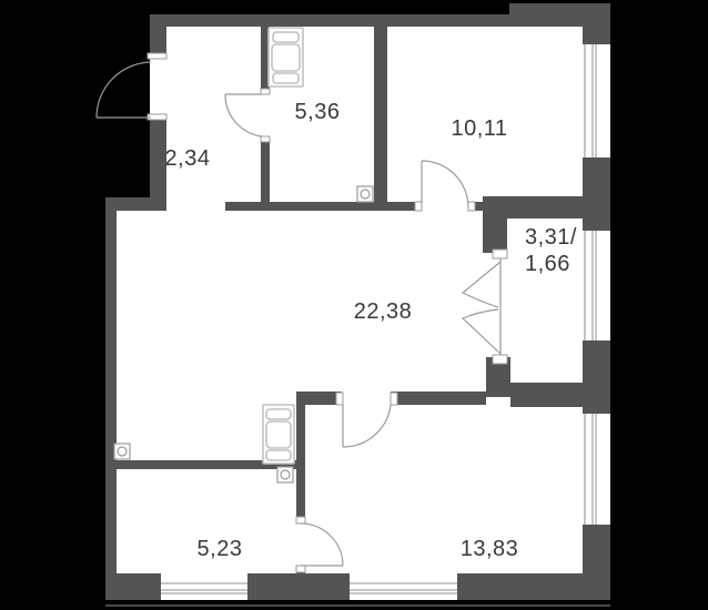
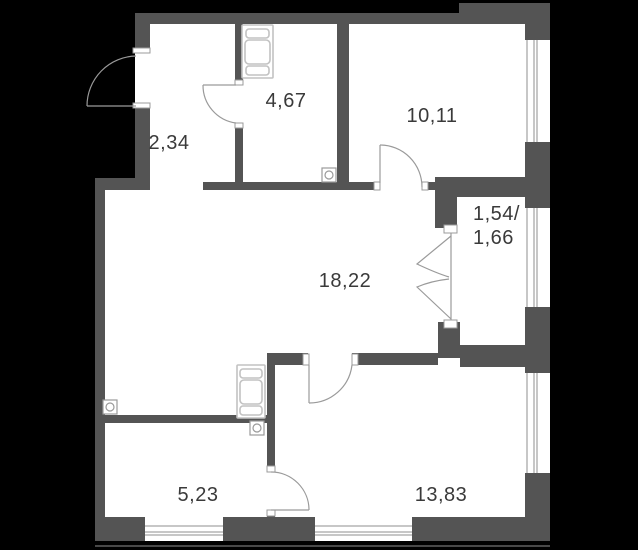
  2,34
- 5,36
+ 4,67
  10,11
- 3,31/
+ 1,54/
  1,66
- 22,38
+ 18,22
  5,23
  13,83
